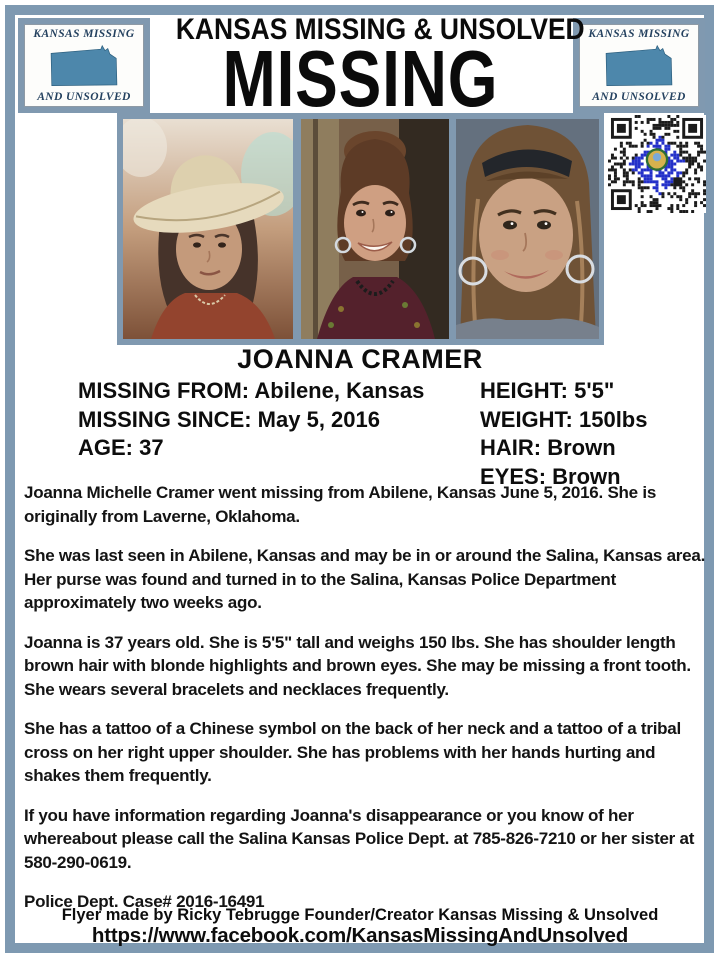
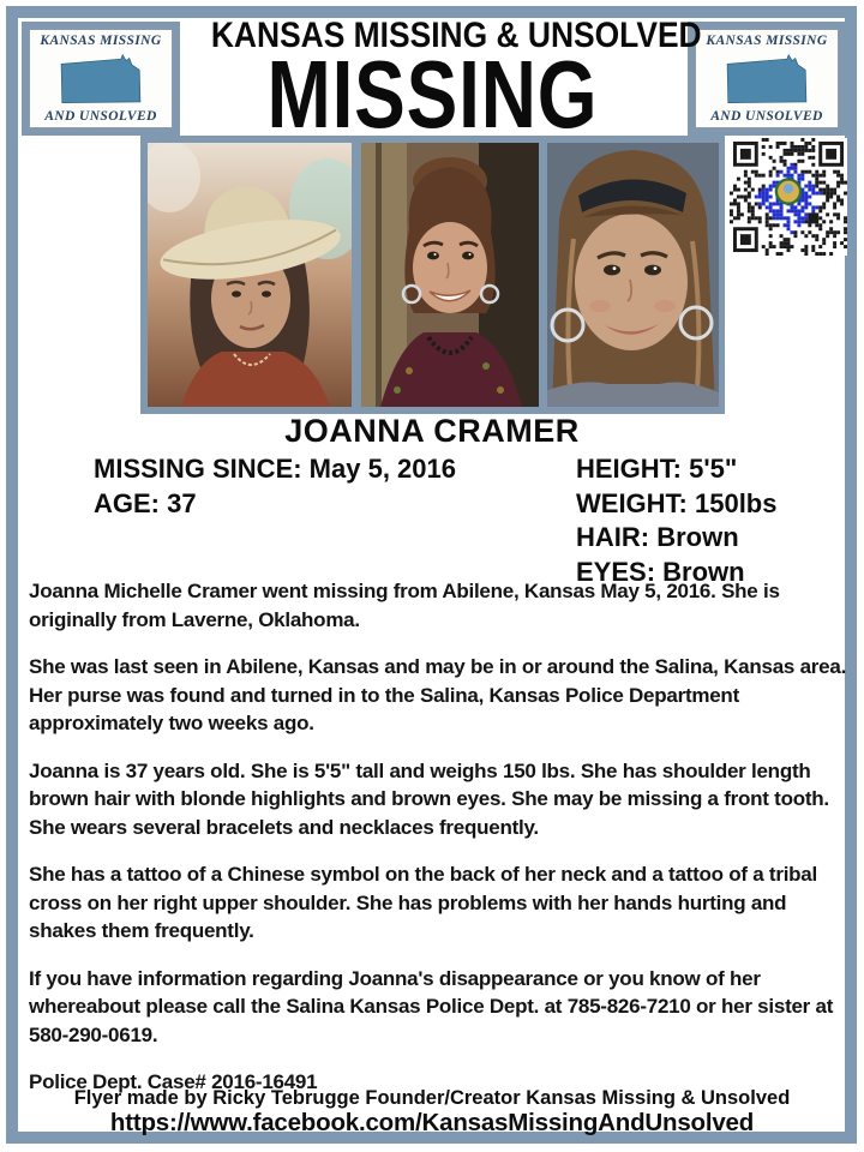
  KANSAS MISSING
  AND UNSOLVED
  KANSAS MISSING
  AND UNSOLVED
  KANSAS MISSING & UNSOLVED
  MISSING
  JOANNA CRAMER
- MISSING FROM: Abilene, Kansas
  MISSING SINCE: May 5, 2016
  AGE: 37
  HEIGHT: 5'5"
  WEIGHT: 150lbs
  HAIR: Brown
  EYES: Brown
- Joanna Michelle Cramer went missing from Abilene, Kansas June 5, 2016. She is originally from Laverne, Oklahoma.
+ Joanna Michelle Cramer went missing from Abilene, Kansas May 5, 2016. She is originally from Laverne, Oklahoma.
  She was last seen in Abilene, Kansas and may be in or around the Salina, Kansas area. Her purse was found and turned in to the Salina, Kansas Police Department approximately two weeks ago.
  Joanna is 37 years old. She is 5'5" tall and weighs 150 lbs. She has shoulder length brown hair with blonde highlights and brown eyes. She may be missing a front tooth. She wears several bracelets and necklaces frequently.
  She has a tattoo of a Chinese symbol on the back of her neck and a tattoo of a tribal cross on her right upper shoulder. She has problems with her hands hurting and shakes them frequently.
  If you have information regarding Joanna's disappearance or you know of her whereabout please call the Salina Kansas Police Dept. at 785-826-7210 or her sister at 580-290-0619.
  Police Dept. Case# 2016-16491
  Flyer made by Ricky Tebrugge Founder/Creator Kansas Missing & Unsolved
  https://www.facebook.com/KansasMissingAndUnsolved
